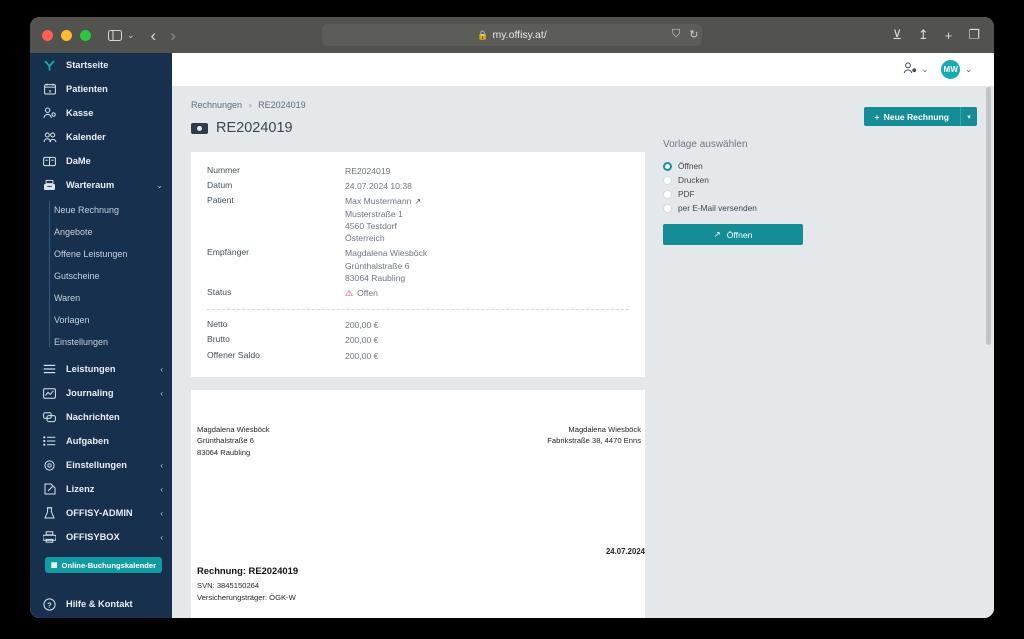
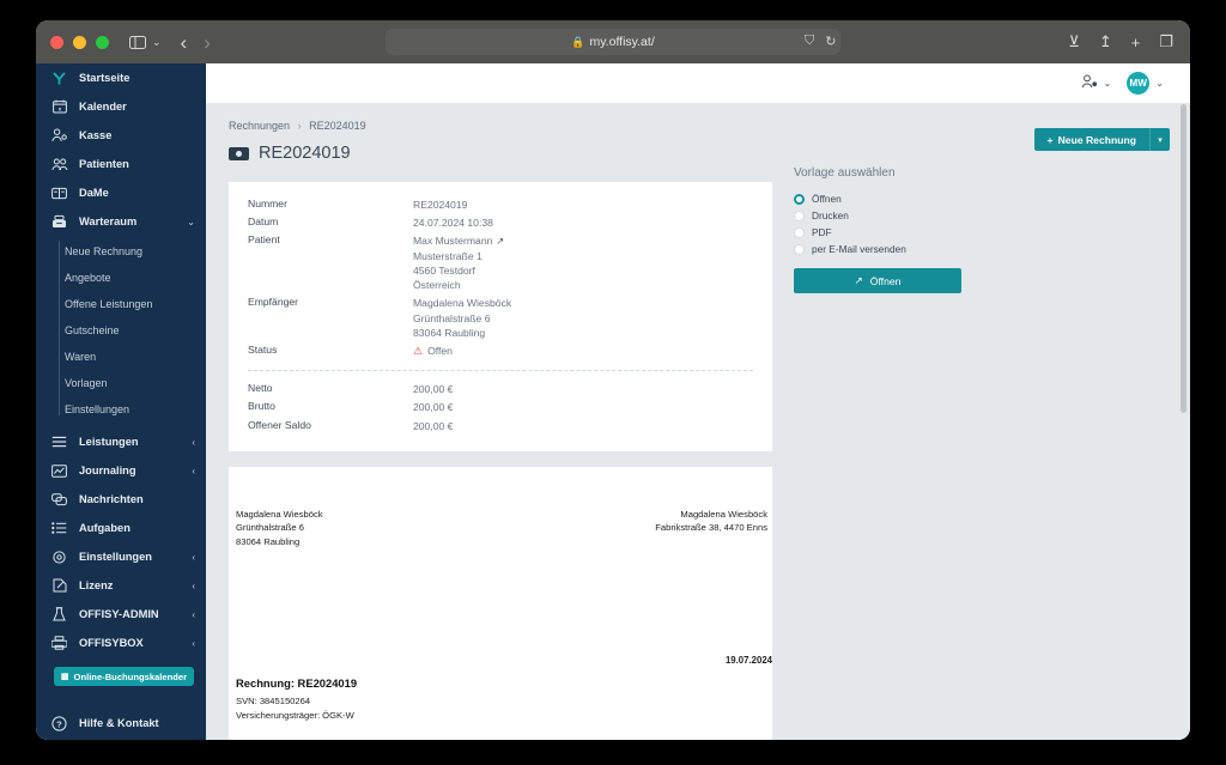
  ⌄
  ‹
  ›
  🔒
  my.offisy.at/
  ⛉
  ↻
  ⊻
  ↥
  +
  ❐
  Startseite
- Patienten
+ Kalender
  Kasse
- Kalender
+ Patienten
  DaMe
  Warteraum
  ⌄
  Neue Rechnung
  Angebote
  Offene Leistungen
  Gutscheine
  Waren
  Vorlagen
  Einstellungen
  Leistungen
  ‹
  Journaling
  ‹
  Nachrichten
  Aufgaben
  Einstellungen
  ‹
  Lizenz
  ‹
  OFFISY-ADMIN
  ‹
  OFFISYBOX
  ‹
  Online-Buchungskalender
  ?
  Hilfe & Kontakt
  ⌄
  MW
  ⌄
  Rechnungen › RE2024019
  RE2024019
  Nummer
  RE2024019
  Datum
  24.07.2024 10:38
  Patient
  Max Mustermann ↗
  Musterstraße 1
  4560 Testdorf
  Österreich
  Empfänger
  Magdalena Wiesböck
  Grünthalstraße 6
  83064 Raubling
  Status
  ⚠
  Offen
  Netto
  200,00 €
  Brutto
  200,00 €
  Offener Saldo
  200,00 €
  Magdalena Wiesböck
  Grünthalstraße 6
  83064 Raubling
  Magdalena Wiesböck
  Fabrikstraße 38, 4470 Enns
- 24.07.2024
+ 19.07.2024
  Rechnung: RE2024019
  SVN: 3845150264
  Versicherungsträger: ÖGK-W
  +
  Neue Rechnung
  Vorlage auswählen
  Öffnen
  Drucken
  PDF
  per E-Mail versenden
  ↗
  Öffnen
